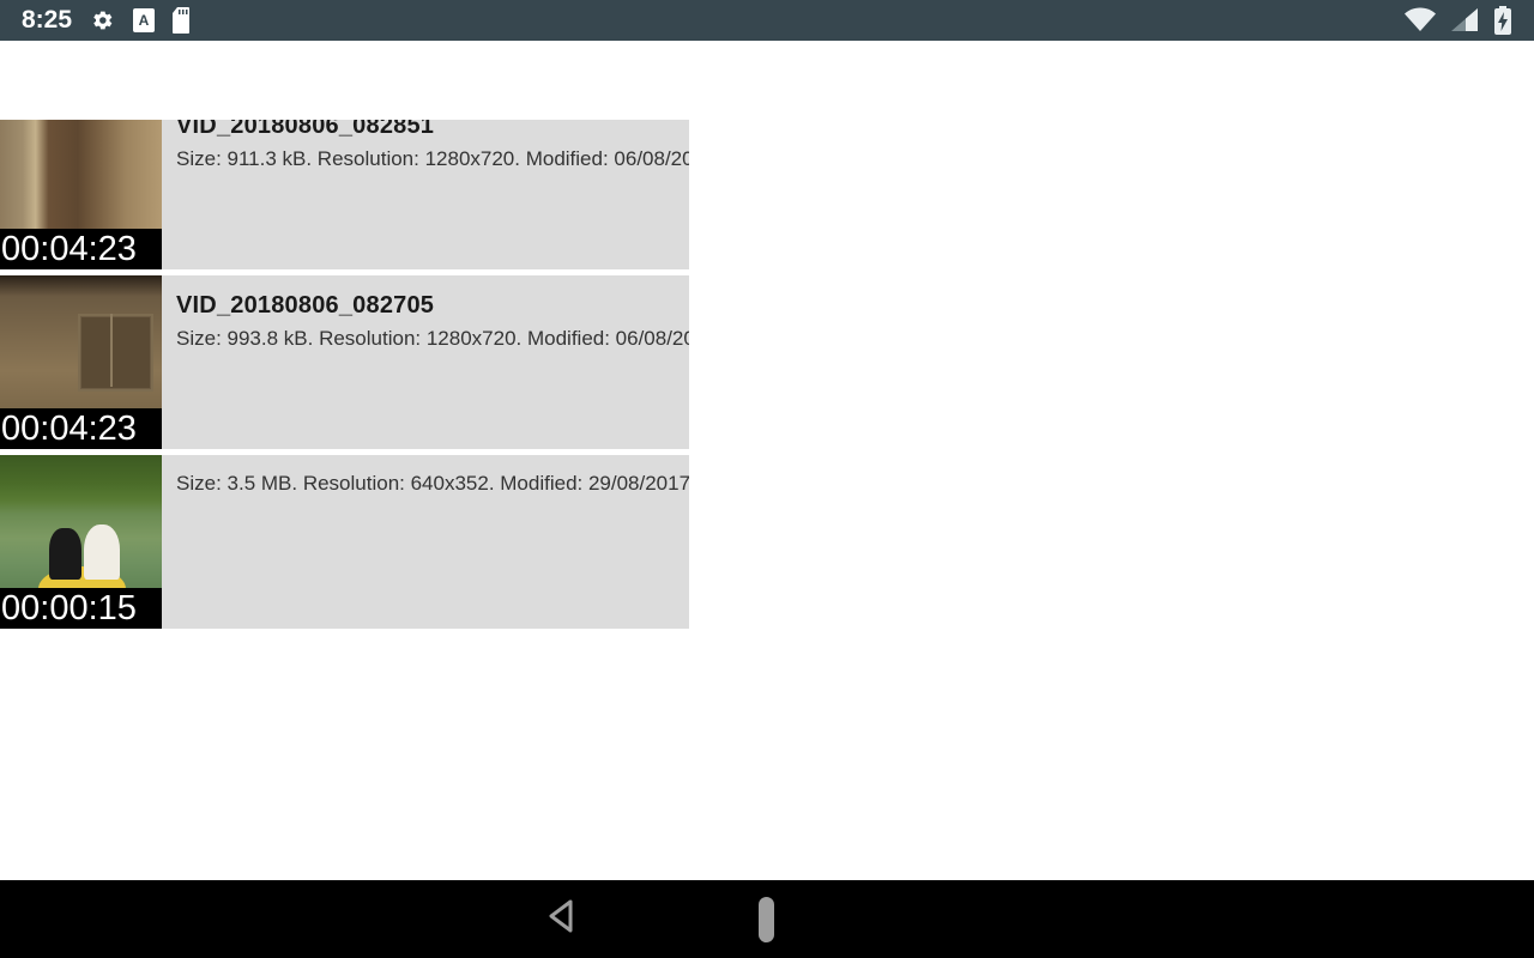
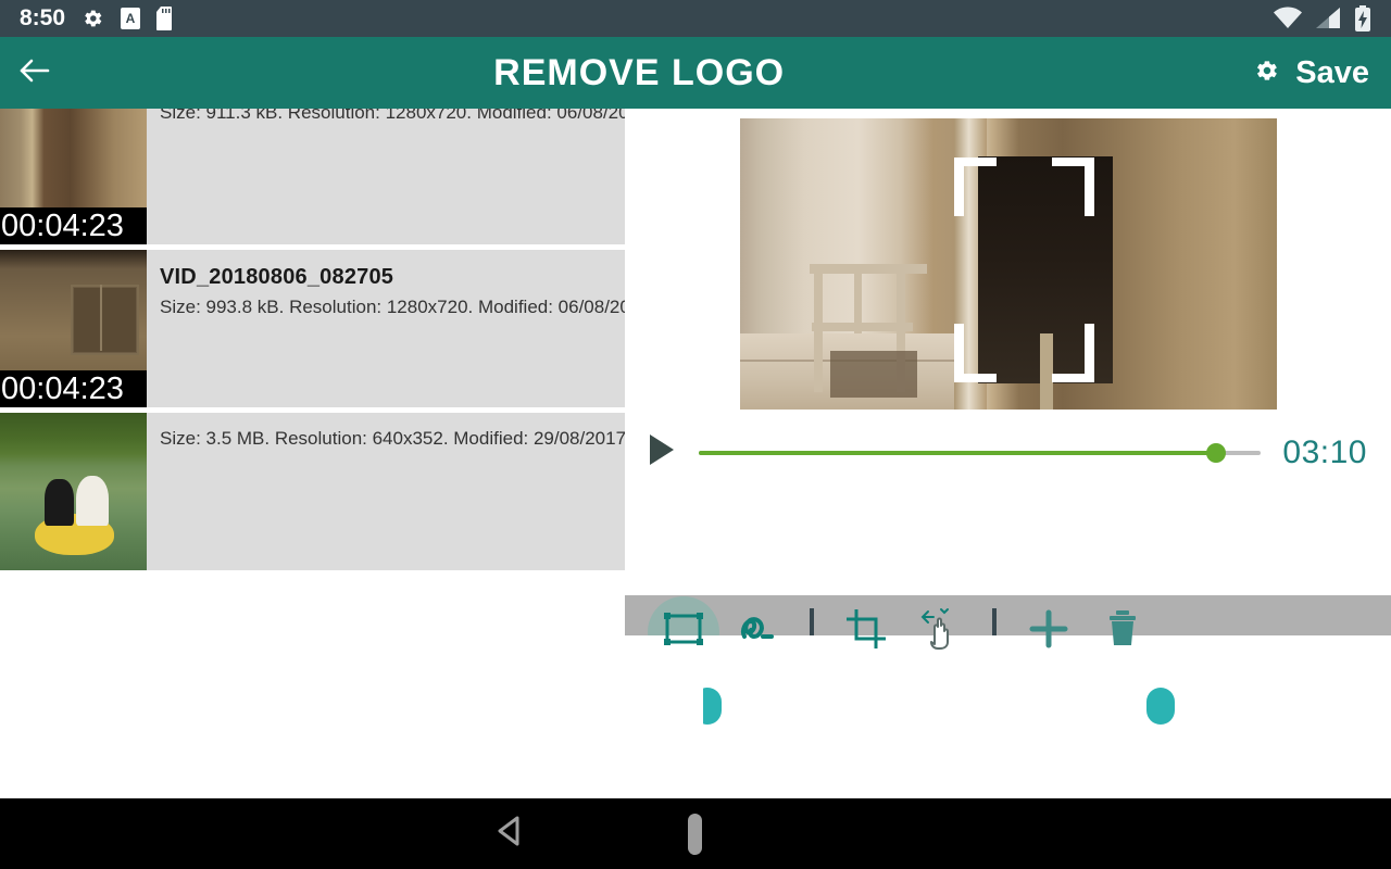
- 8:25
+ 8:50
  A
+ REMOVE LOGO
+ Save
  00:04:23
- VID_20180806_082851
  Size: 911.3 kB. Resolution: 1280x720. Modified: 06/08/20
  00:04:23
  VID_20180806_082705
  Size: 993.8 kB. Resolution: 1280x720. Modified: 06/08/2
- 00:00:15
  Size: 3.5 MB. Resolution: 640x352. Modified: 29/08/2017
+ 03:10
